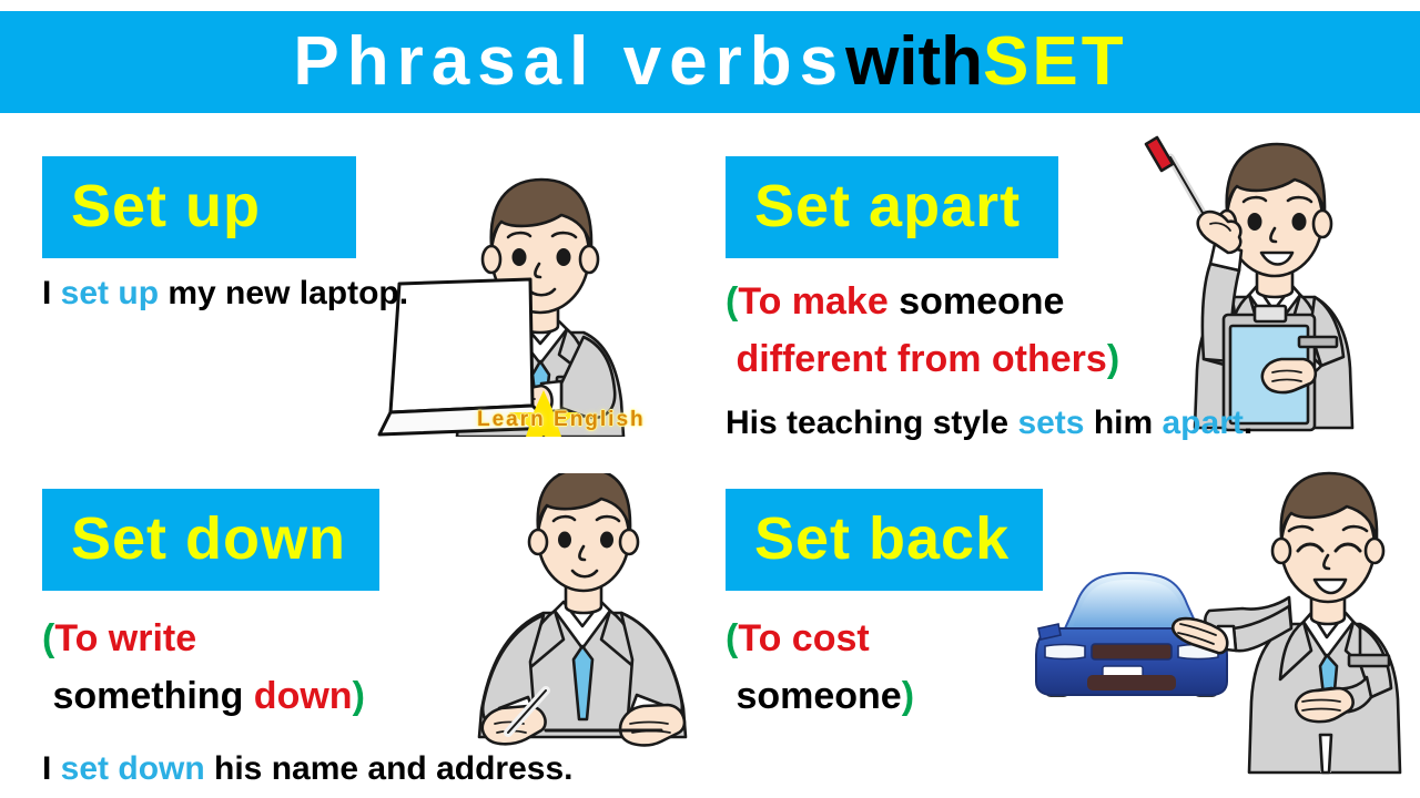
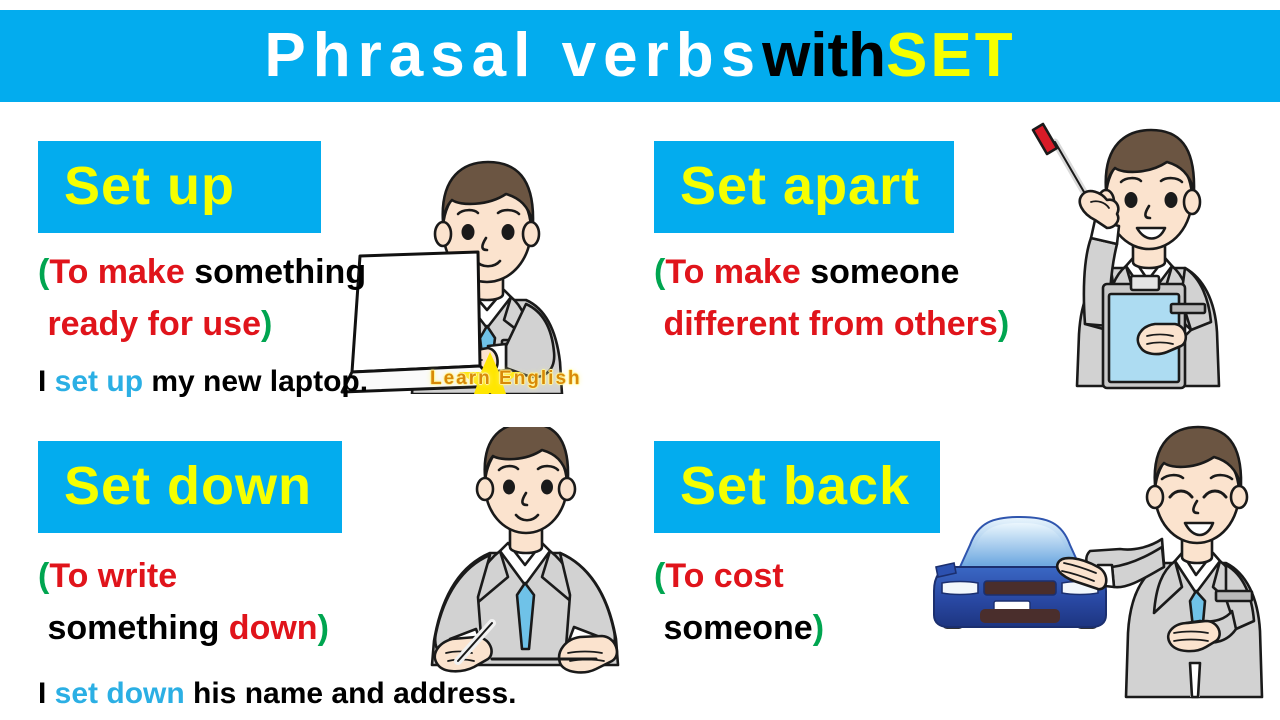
  Phrasal verbswithSET
  Set up
+ (To make something
+ ready for use)
  I set up my new laptop.
  Set apart
  (To make someone
  different from others)
- His teaching style sets him apart.
  Set down
  (To write
  something down)
  I set down his name and address.
  Set back
  (To cost
  someone)
  Learn English
